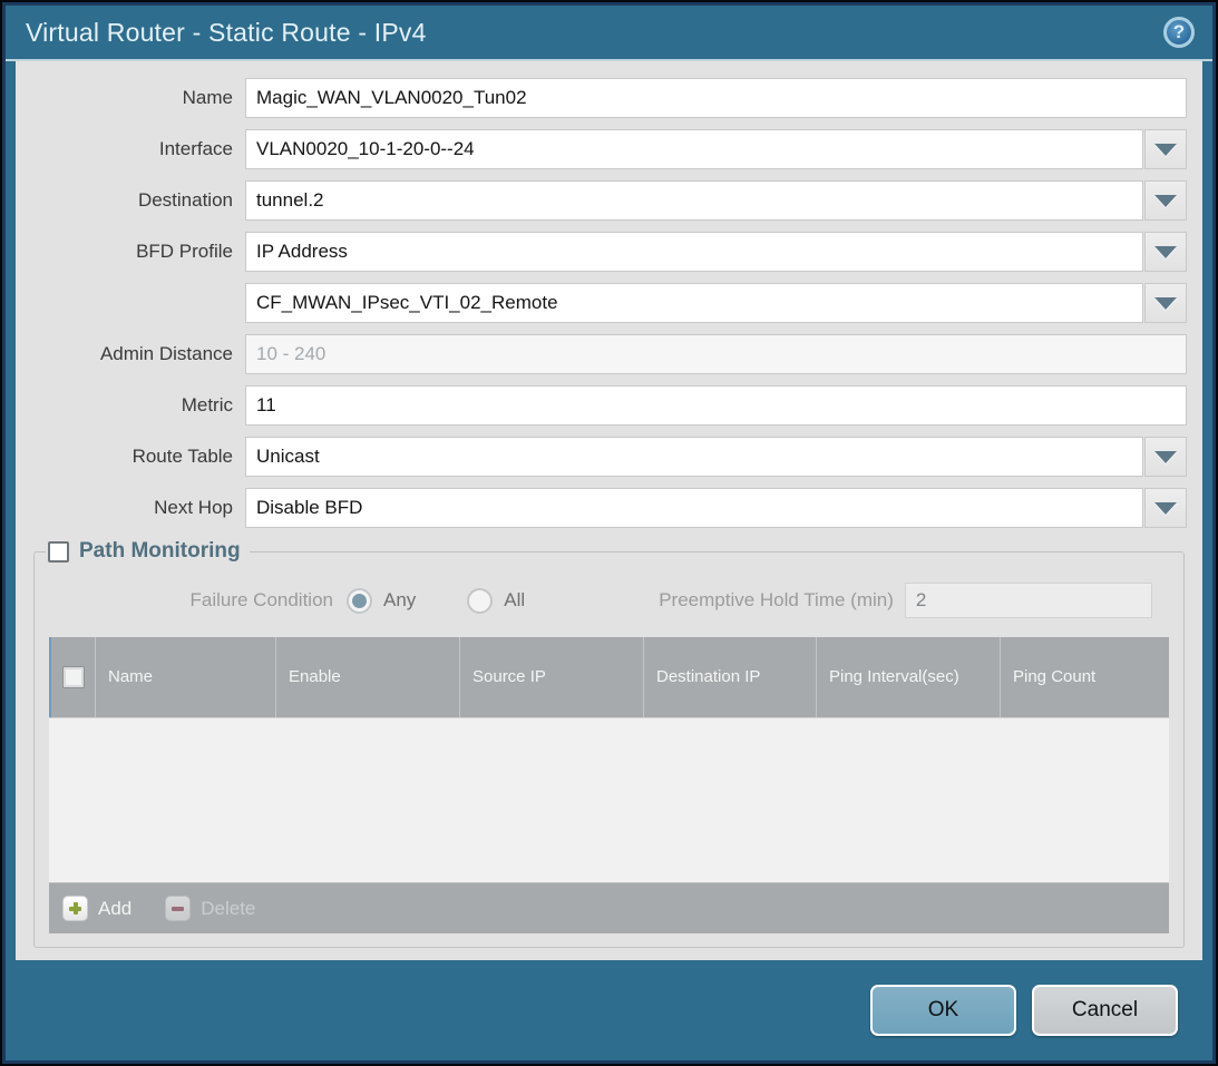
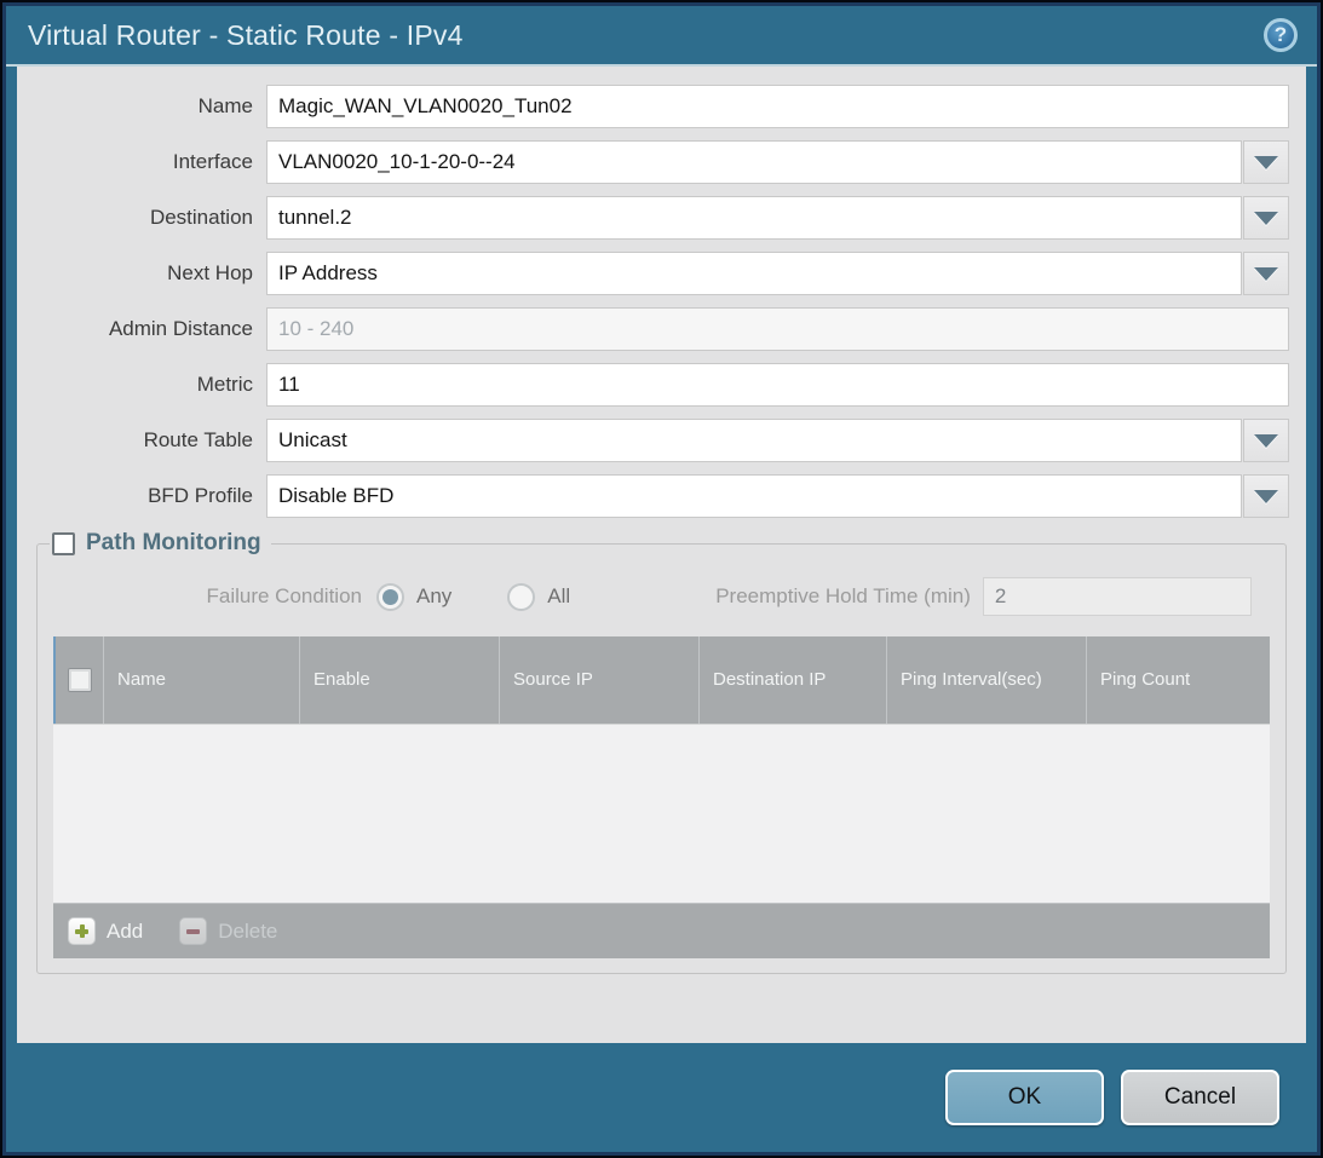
  Virtual Router - Static Route - IPv4
  ?
  Name
  Magic_WAN_VLAN0020_Tun02
  Interface
  VLAN0020_10-1-20-0--24
  Destination
  tunnel.2
- BFD Profile
+ Next Hop
  IP Address
- CF_MWAN_IPsec_VTI_02_Remote
  Admin Distance
  10 - 240
  Metric
  11
  Route Table
  Unicast
- Next Hop
+ BFD Profile
  Disable BFD
  Path Monitoring
  Failure Condition
  Any
  All
  Preemptive Hold Time (min)
  2
  Name
  Enable
  Source IP
  Destination IP
  Ping Interval(sec)
  Ping Count
  Add
  Delete
  OK
  Cancel
